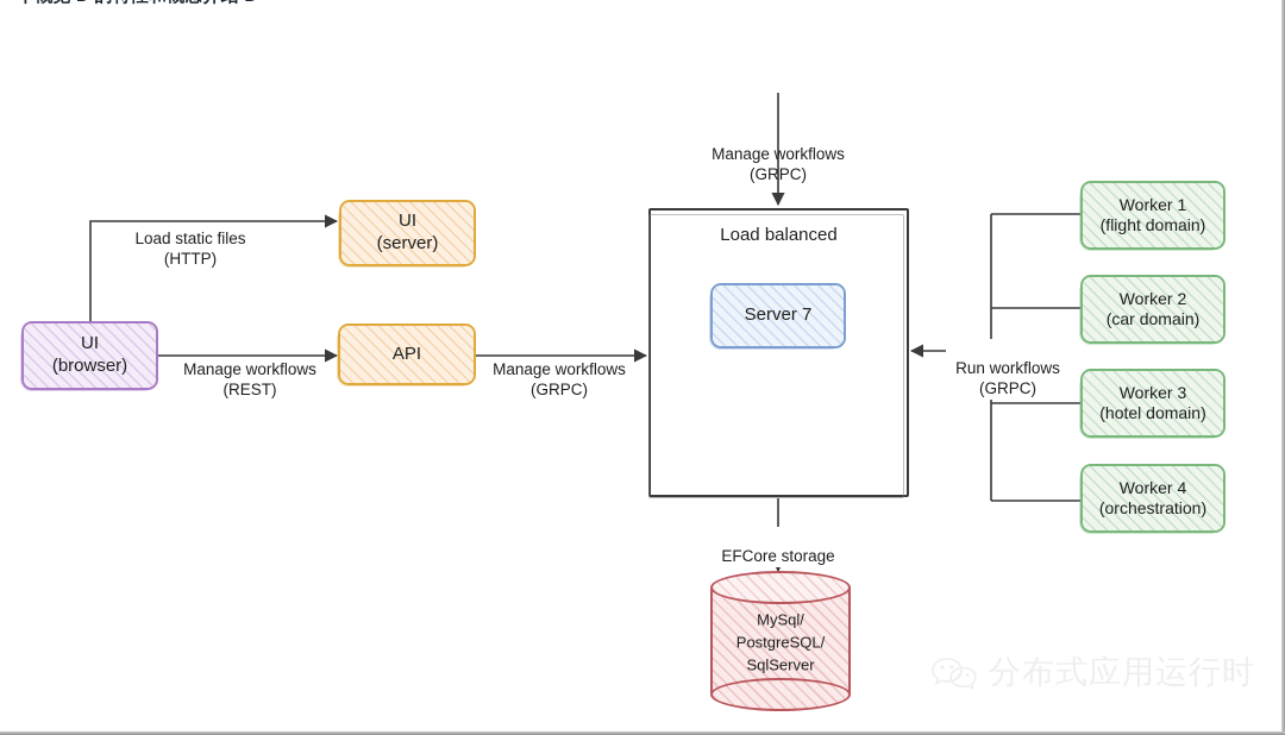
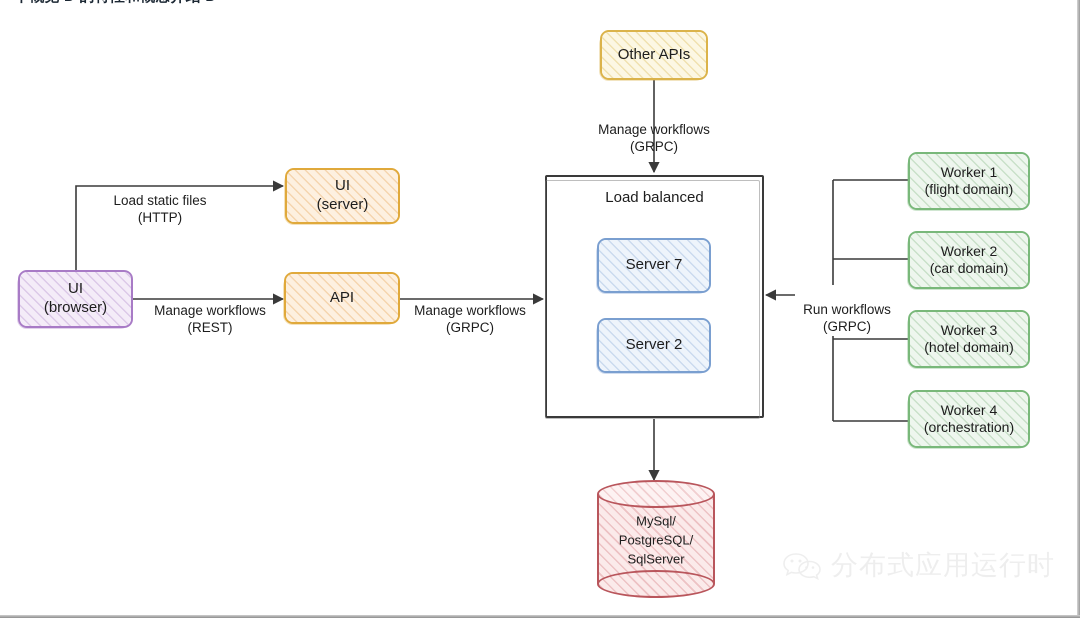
+ Other APIs
  UI
  (server)
  UI
  (browser)
  API
  Load balanced
  Server 7
+ Server 2
  Worker 1
  (flight domain)
  Worker 2
  (car domain)
  Worker 3
  (hotel domain)
  Worker 4
  (orchestration)
  MySql/
  PostgreSQL/
  SqlServer
  Manage workflows
  (GRPC)
  Load static files
  (HTTP)
  Manage workflows
  (REST)
  Manage workflows
  (GRPC)
  Run workflows
  (GRPC)
- EFCore storage
